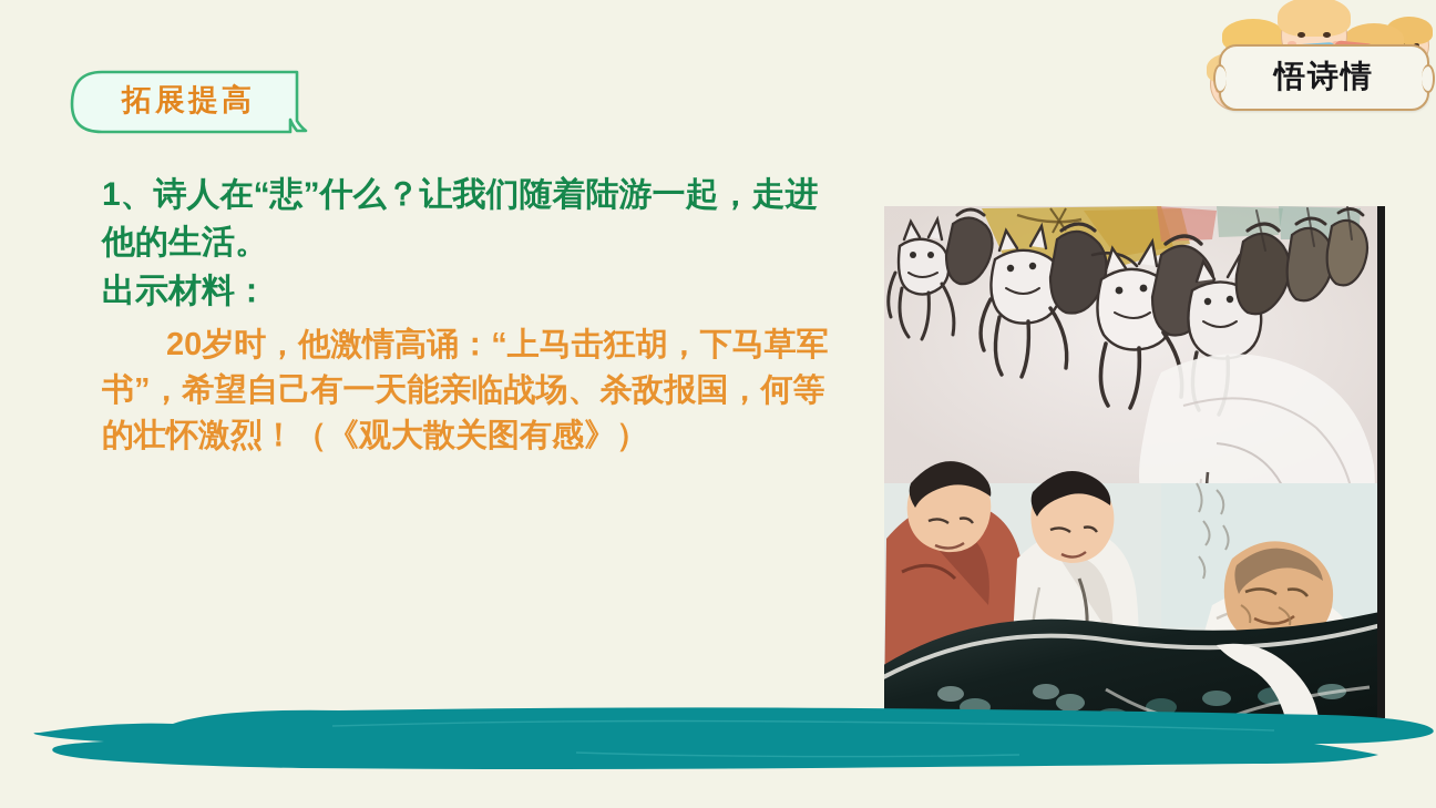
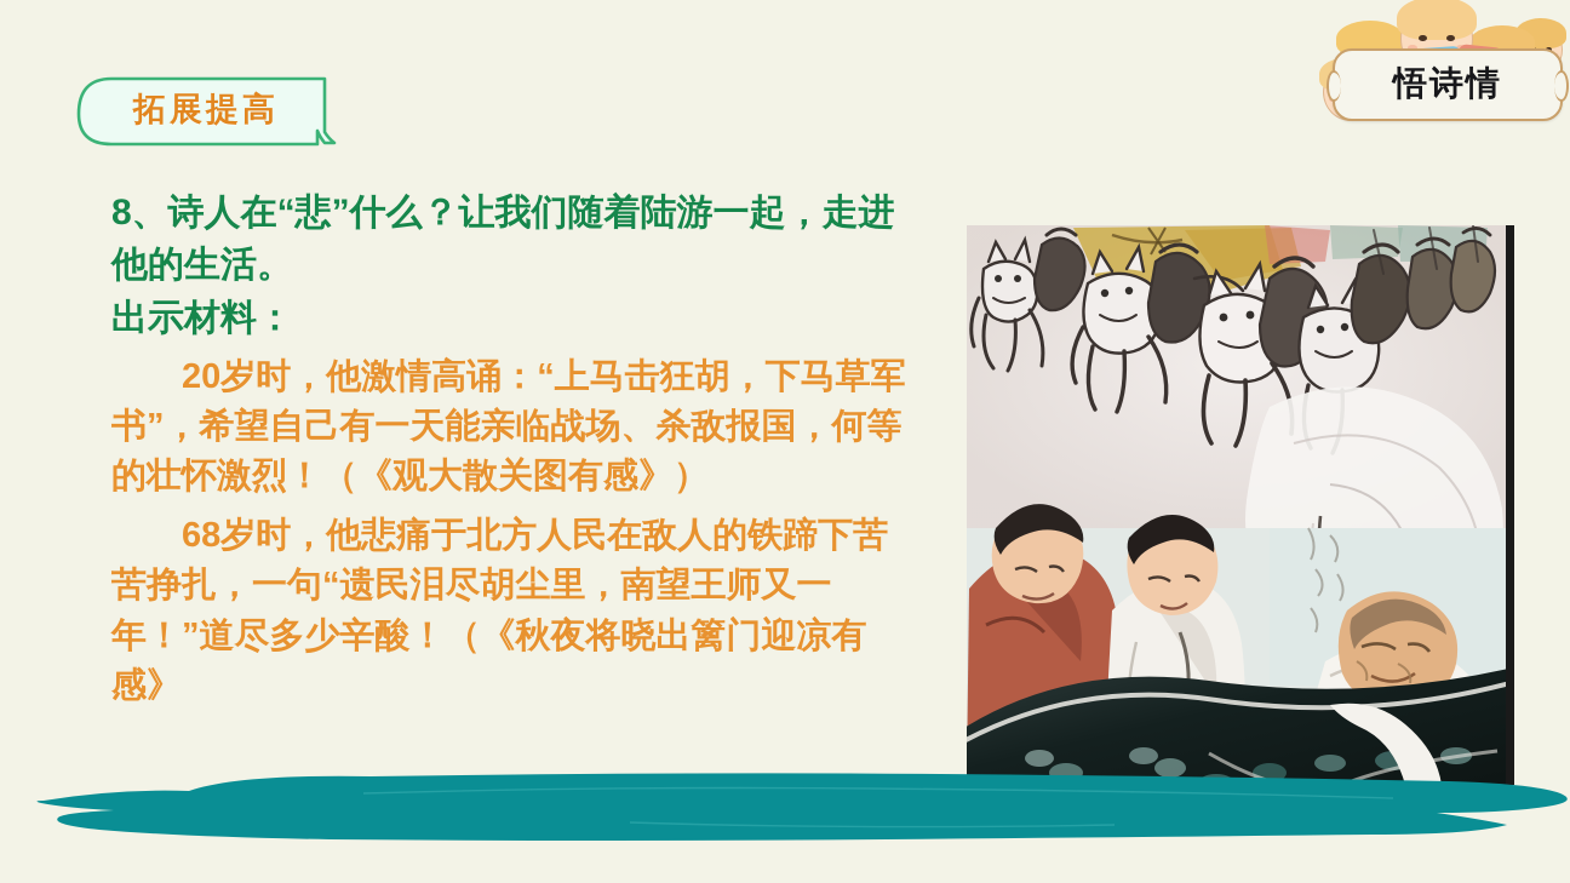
  拓展提高
  悟诗情
- 1、诗人在“悲”什么？让我们随着陆游一起，走进他的生活。
+ 8、诗人在“悲”什么？让我们随着陆游一起，走进他的生活。
  出示材料：
  20岁时，他激情高诵：“上马击狂胡，下马草军书”，希望自己有一天能亲临战场、杀敌报国，何等的壮怀激烈！（《观大散关图有感》）
+ 68岁时，他悲痛于北方人民在敌人的铁蹄下苦苦挣扎，一句“遗民泪尽胡尘里，南望王师又一年！”道尽多少辛酸！（《秋夜将晓出篱门迎凉有感》
